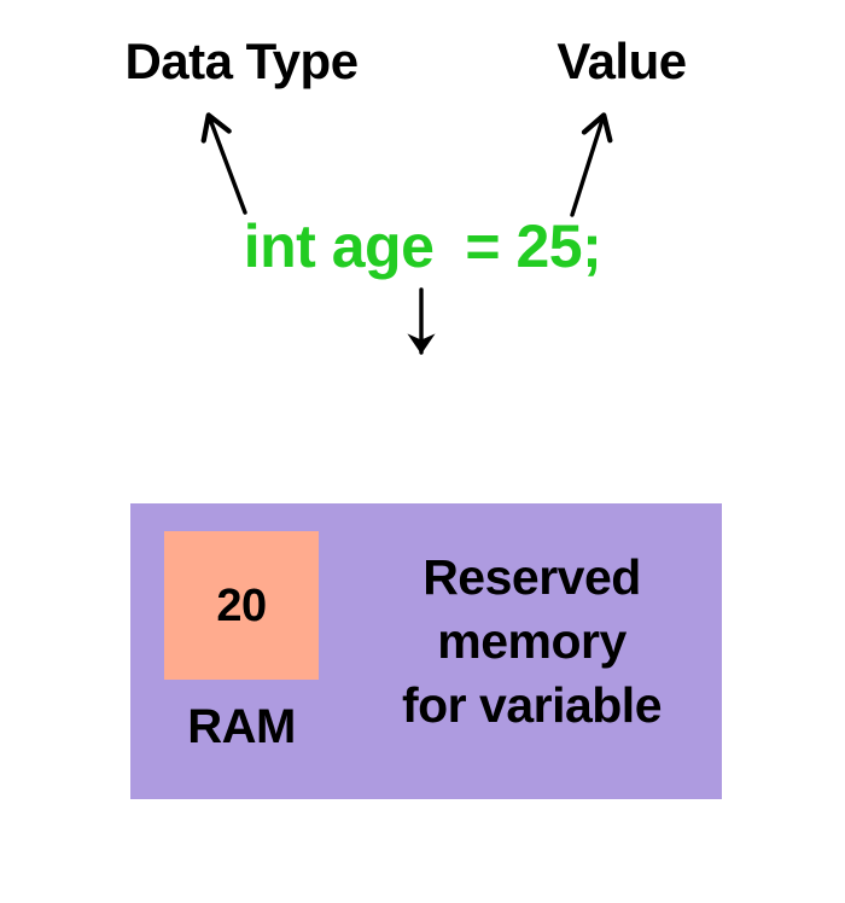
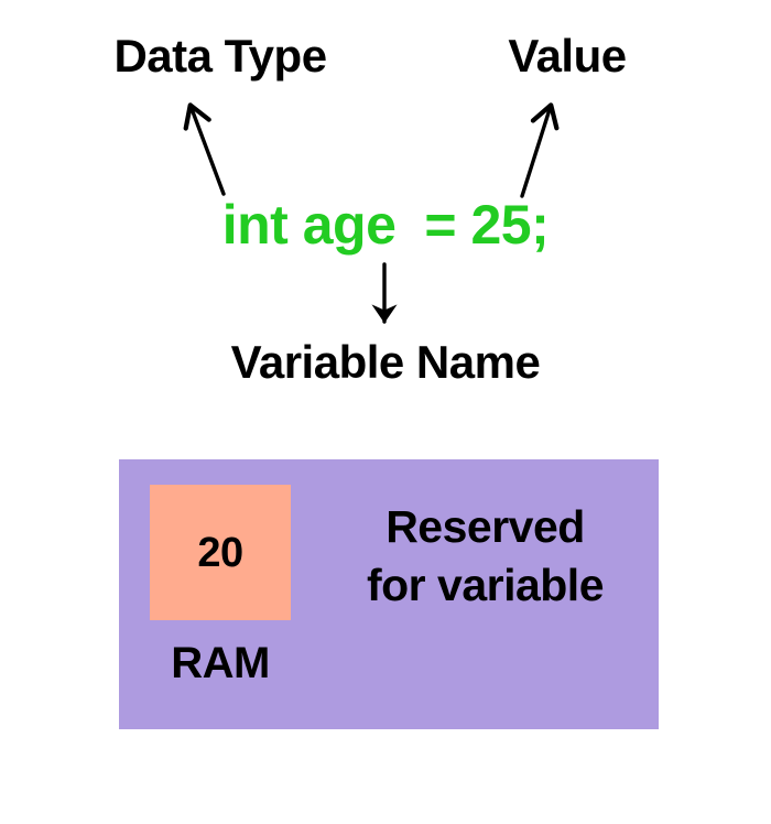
  Data Type
  Value
  int age = 25;
+ Variable Name
  20
  RAM
  Reserved
- memory
  for variable
